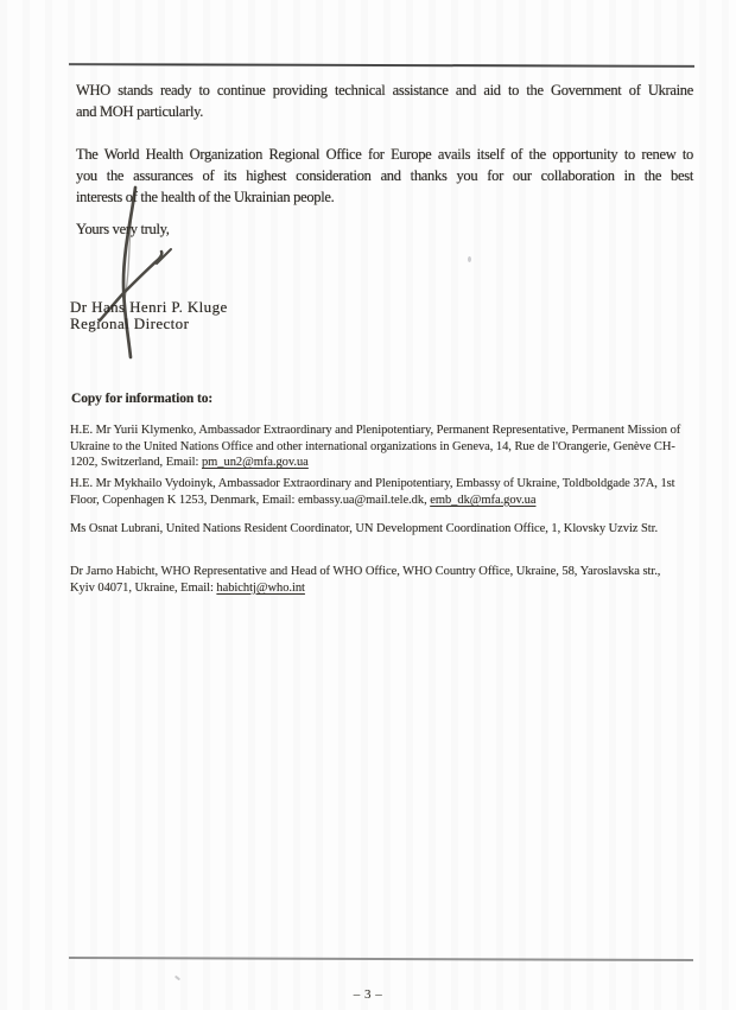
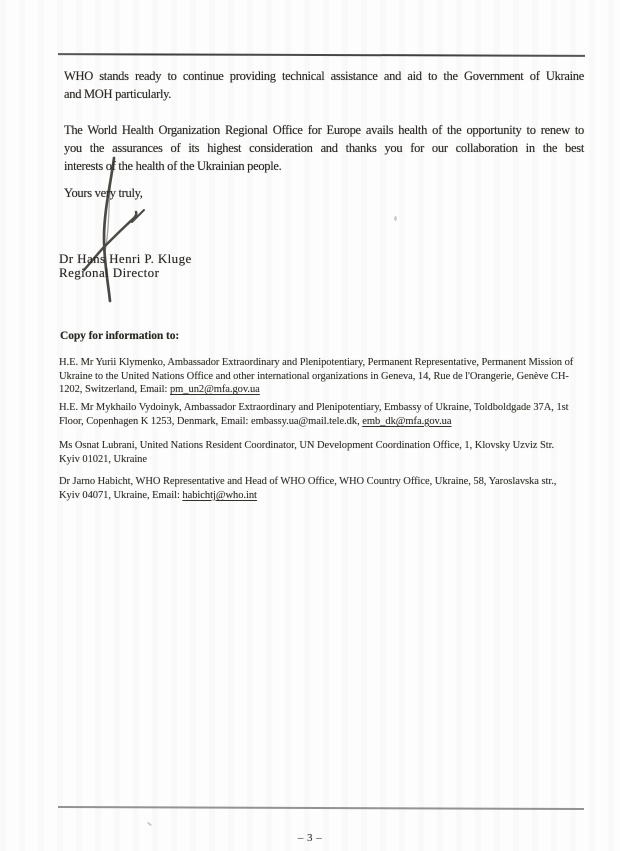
  WHO stands ready to continue providing technical assistance and aid to the Government of Ukraine
  and MOH particularly.
- The World Health Organization Regional Office for Europe avails itself of the opportunity to renew to
+ The World Health Organization Regional Office for Europe avails health of the opportunity to renew to
  you the assurances of its highest consideration and thanks you for our collaboration in the best
  interests of the health of the Ukrainian people.
  Yours very truly,
  Dr Hans Henri P. Kluge
  Regional Director
  Copy for information to:
  H.E. Mr Yurii Klymenko, Ambassador Extraordinary and Plenipotentiary, Permanent Representative, Permanent Mission of
  Ukraine to the United Nations Office and other international organizations in Geneva, 14, Rue de l'Orangerie, Genève CH-
  1202, Switzerland, Email: pm_un2@mfa.gov.ua
  H.E. Mr Mykhailo Vydoinyk, Ambassador Extraordinary and Plenipotentiary, Embassy of Ukraine, Toldboldgade 37A, 1st
  Floor, Copenhagen K 1253, Denmark, Email: embassy.ua@mail.tele.dk, emb_dk@mfa.gov.ua
  Ms Osnat Lubrani, United Nations Resident Coordinator, UN Development Coordination Office, 1, Klovsky Uzviz Str.
+ Kyiv 01021, Ukraine
  Dr Jarno Habicht, WHO Representative and Head of WHO Office, WHO Country Office, Ukraine, 58, Yaroslavska str.,
  Kyiv 04071, Ukraine, Email: habichtj@who.int
  – 3 –
